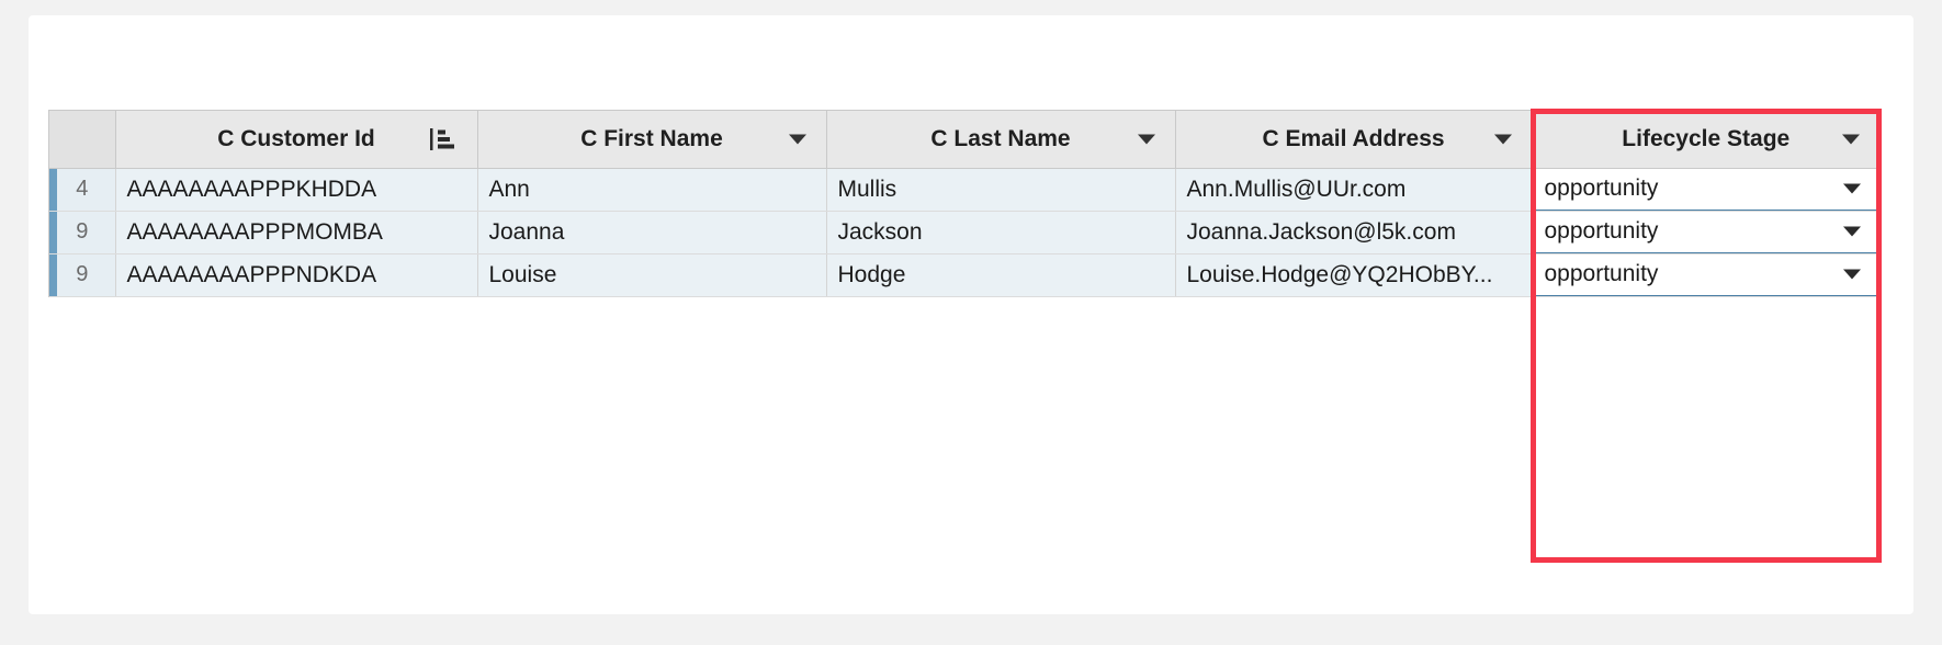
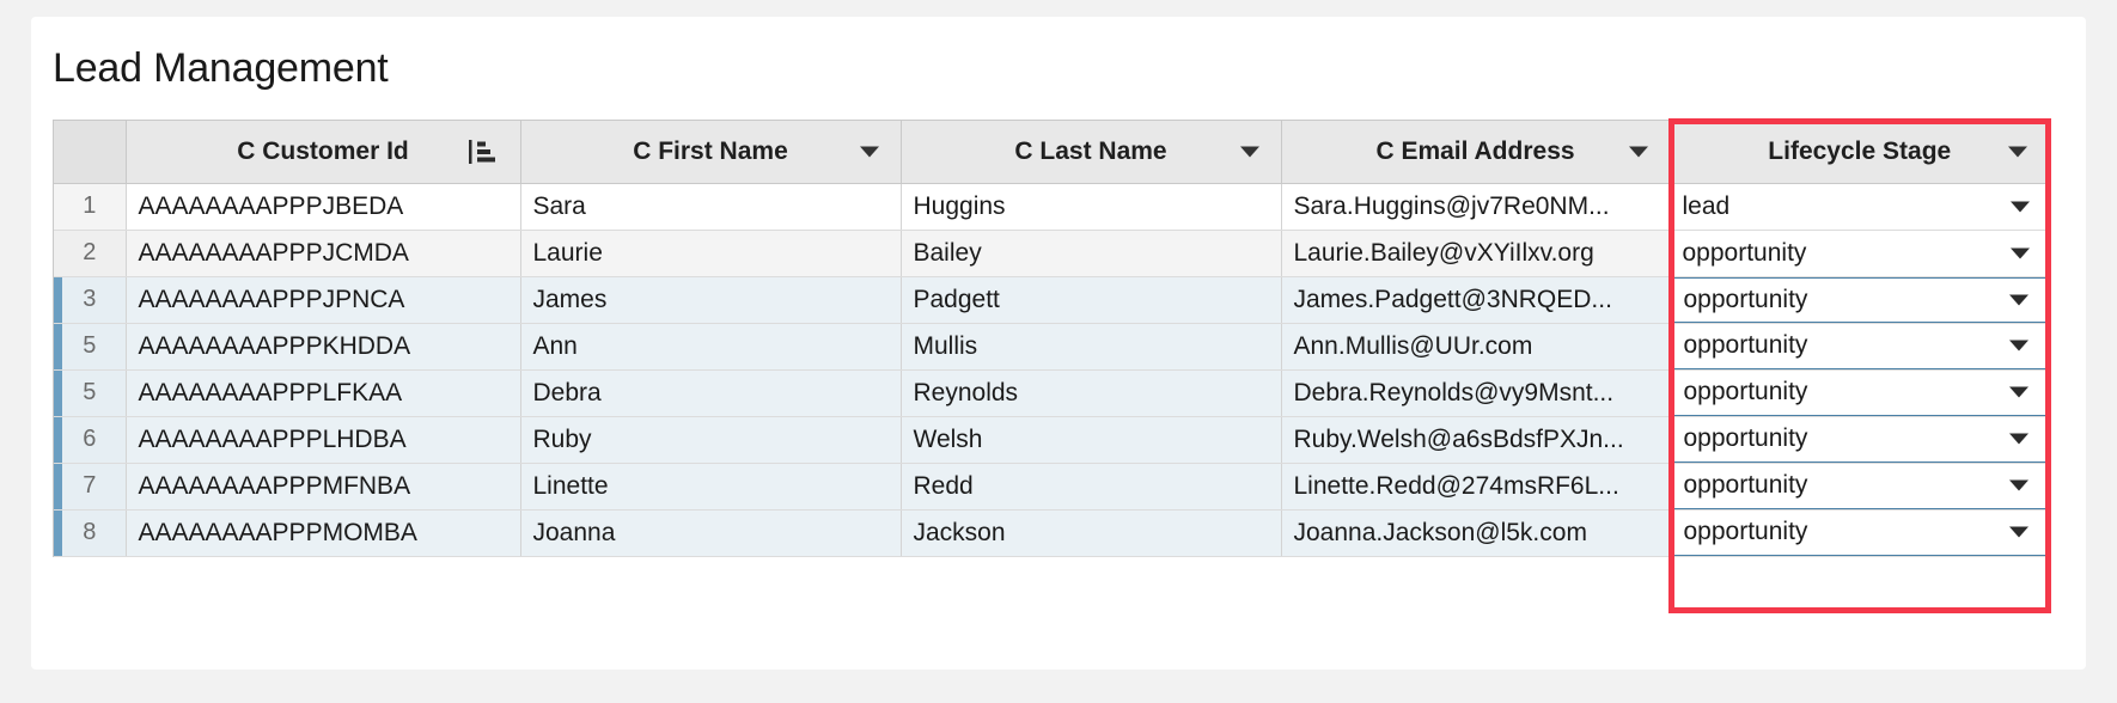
+ Lead Management
  	C Customer Id	C First Name	C Last Name	C Email Address	Lifecycle Stage
+ 1	AAAAAAAAPPPJBEDA	Sara	Huggins	Sara.Huggins@jv7Re0NM...	lead
+ 2	AAAAAAAAPPPJCMDA	Laurie	Bailey	Laurie.Bailey@vXYiIlxv.org	opportunity
+ 3	AAAAAAAAPPPJPNCA	James	Padgett	James.Padgett@3NRQED...	opportunity
- 4	AAAAAAAAPPPKHDDA	Ann	Mullis	Ann.Mullis@UUr.com	opportunity
+ 5	AAAAAAAAPPPKHDDA	Ann	Mullis	Ann.Mullis@UUr.com	opportunity
+ 5	AAAAAAAAPPPLFKAA	Debra	Reynolds	Debra.Reynolds@vy9Msnt...	opportunity
+ 6	AAAAAAAAPPPLHDBA	Ruby	Welsh	Ruby.Welsh@a6sBdsfPXJn...	opportunity
+ 7	AAAAAAAAPPPMFNBA	Linette	Redd	Linette.Redd@274msRF6L...	opportunity
- 9	AAAAAAAAPPPMOMBA	Joanna	Jackson	Joanna.Jackson@l5k.com	opportunity
+ 8	AAAAAAAAPPPMOMBA	Joanna	Jackson	Joanna.Jackson@l5k.com	opportunity
- 9	AAAAAAAAPPPNDKDA	Louise	Hodge	Louise.Hodge@YQ2HObBY...	opportunity
